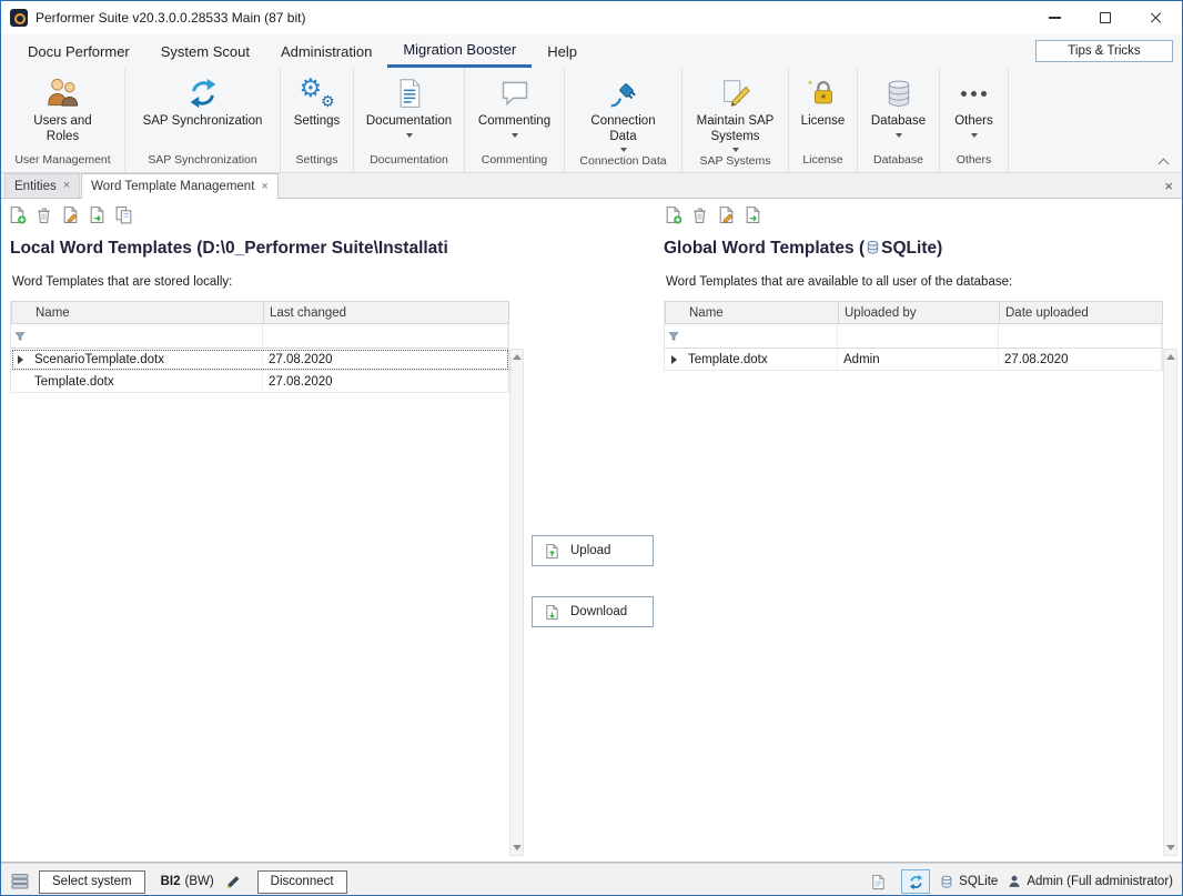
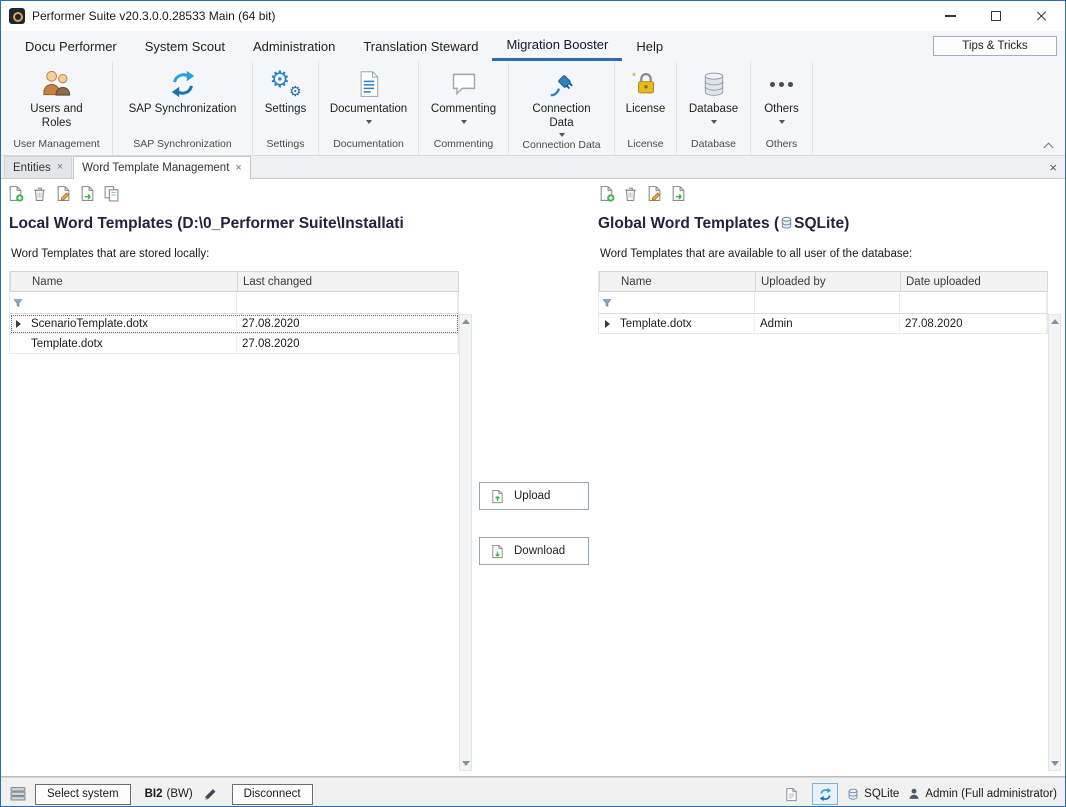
- Performer Suite v20.3.0.0.28533 Main (87 bit)
+ Performer Suite v20.3.0.0.28533 Main (64 bit)
  Docu Performer
  System Scout
  Administration
+ Translation Steward
  Migration Booster
  Help
  Tips & Tricks
  Users and Roles
  User Management
  SAP Synchronization
  SAP Synchronization
  ⚙
  ⚙
  Settings
  Settings
  Documentation
  Documentation
  Commenting
  Commenting
  Connection Data
  Connection Data
- Maintain SAP Systems
- SAP Systems
  *
  License
  License
  Database
  Database
  Others
  Others
  Entities
  ×
  Word Template Management
  ×
  ×
  Local Word Templates (D:\0_Performer Suite\Installati
  Global Word Templates ( SQLite)
  Word Templates that are stored locally:
  Word Templates that are available to all user of the database:
  Name
  Last changed
  ScenarioTemplate.dotx
  27.08.2020
  Template.dotx
  27.08.2020
  Name
  Uploaded by
  Date uploaded
  Template.dotx
  Admin
  27.08.2020
  Upload
  Download
  Select system
  BI2
  (BW)
  Disconnect
  SQLite
  Admin (Full administrator)
